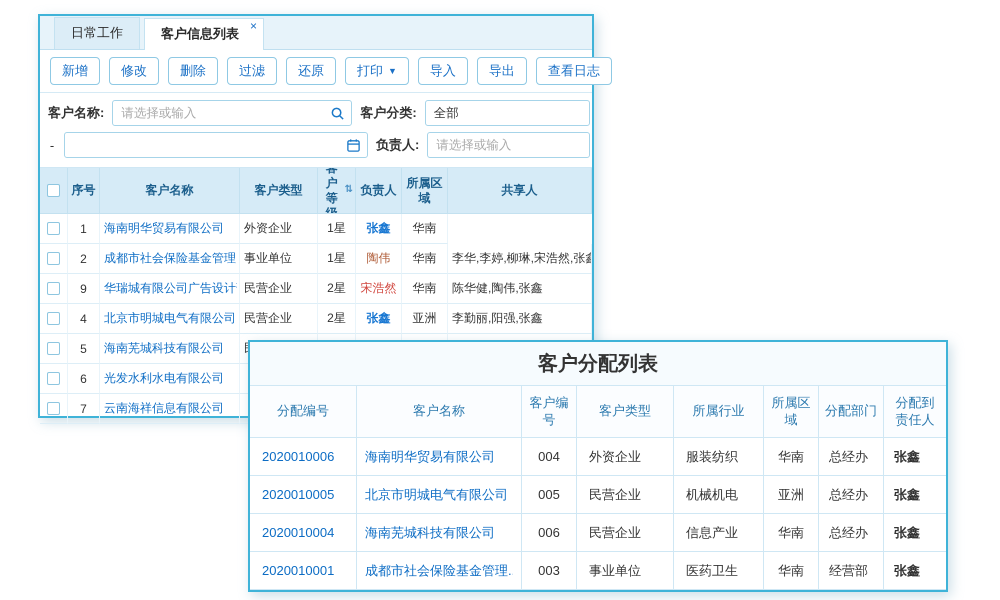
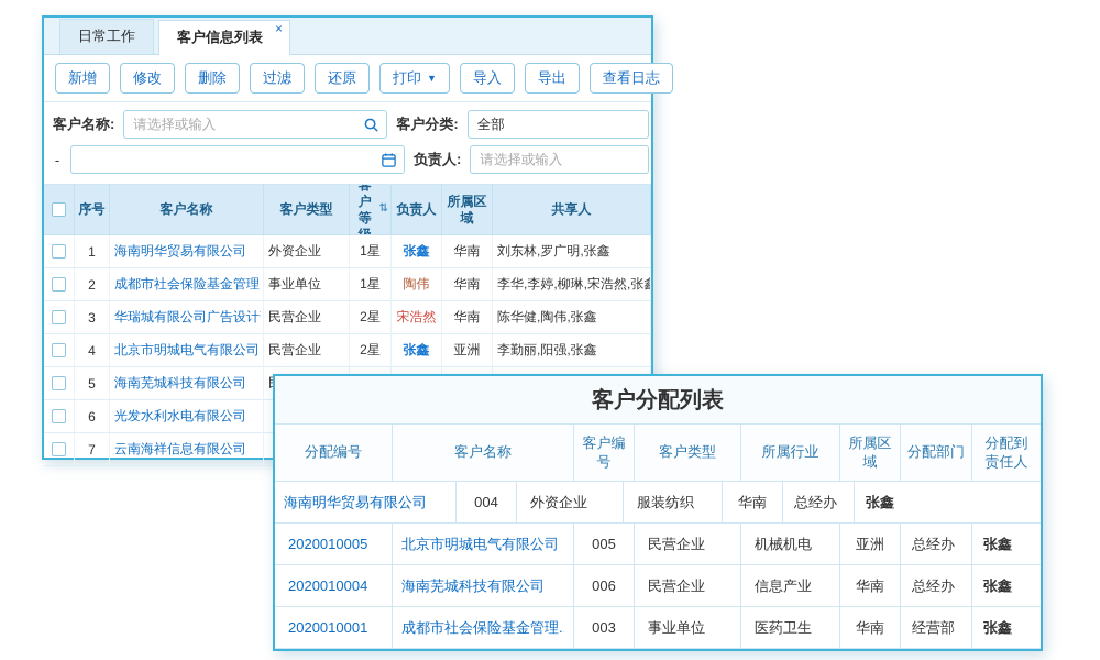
  日常工作
  客户信息列表
  ×
  新增
  修改
  删除
  过滤
  还原
  打印
  ▼
  导入
  导出
  查看日志
  客户名称:
  请选择或输入
  客户分类:
  全部
  -
  负责人:
  请选择或输入
  序号
  客户名称
  客户类型
  客户等级
  ⇅
  负责人
  所属区域
  共享人
  1
  海南明华贸易有限公司
  外资企业
  1星
  张鑫
  华南
+ 刘东林,罗广明,张鑫
  2
  成都市社会保险基金管理
  事业单位
  1星
  陶伟
  华南
  李华,李婷,柳琳,宋浩然,张鑫
- 9
+ 3
  华瑞城有限公司广告设计
  民营企业
  2星
  宋浩然
  华南
  陈华健,陶伟,张鑫
  4
  北京市明城电气有限公司
  民营企业
  2星
  张鑫
  亚洲
  李勤丽,阳强,张鑫
  5
  海南芜城科技有限公司
  6
  光发水利水电有限公司
  7
  云南海祥信息有限公司
  客户分配列表
  分配编号
  客户名称
  客户编号
  客户类型
  所属行业
  所属区域
  分配部门
  分配到责任人
- 2020010006
  海南明华贸易有限公司
  004
  外资企业
  服装纺织
  华南
  总经办
  张鑫
  2020010005
  北京市明城电气有限公司
  005
  民营企业
  机械机电
  亚洲
  总经办
  张鑫
  2020010004
  海南芜城科技有限公司
  006
  民营企业
  信息产业
  华南
  总经办
  张鑫
  2020010001
  成都市社会保险基金管理.
  003
  事业单位
  医药卫生
  华南
  经营部
  张鑫
